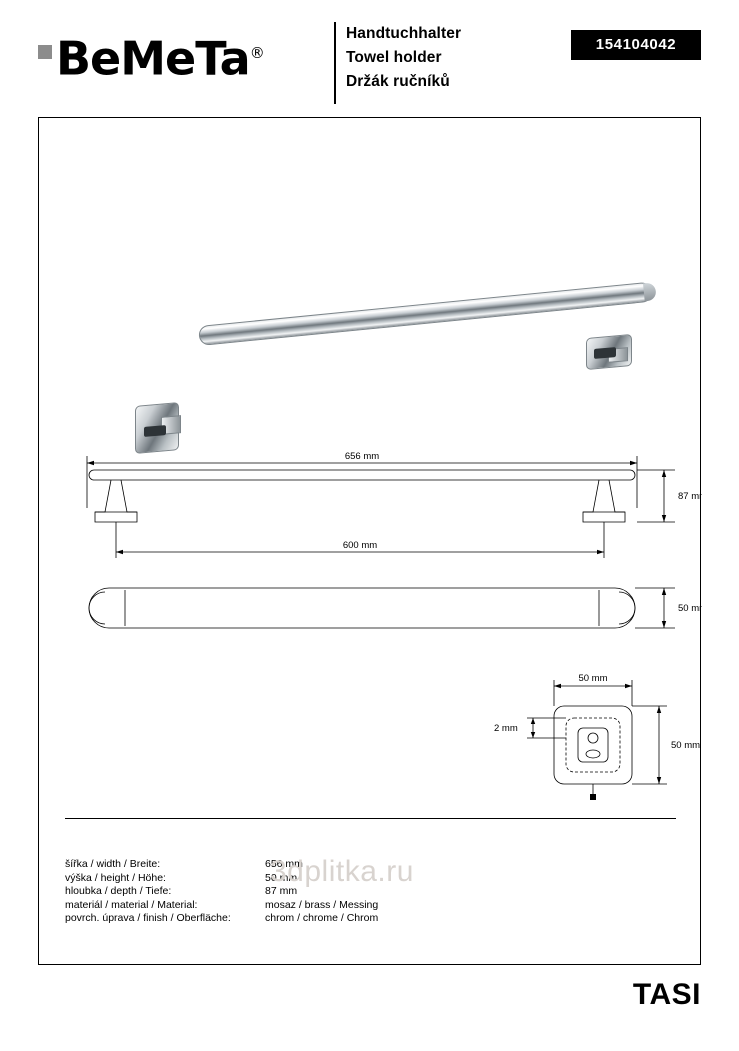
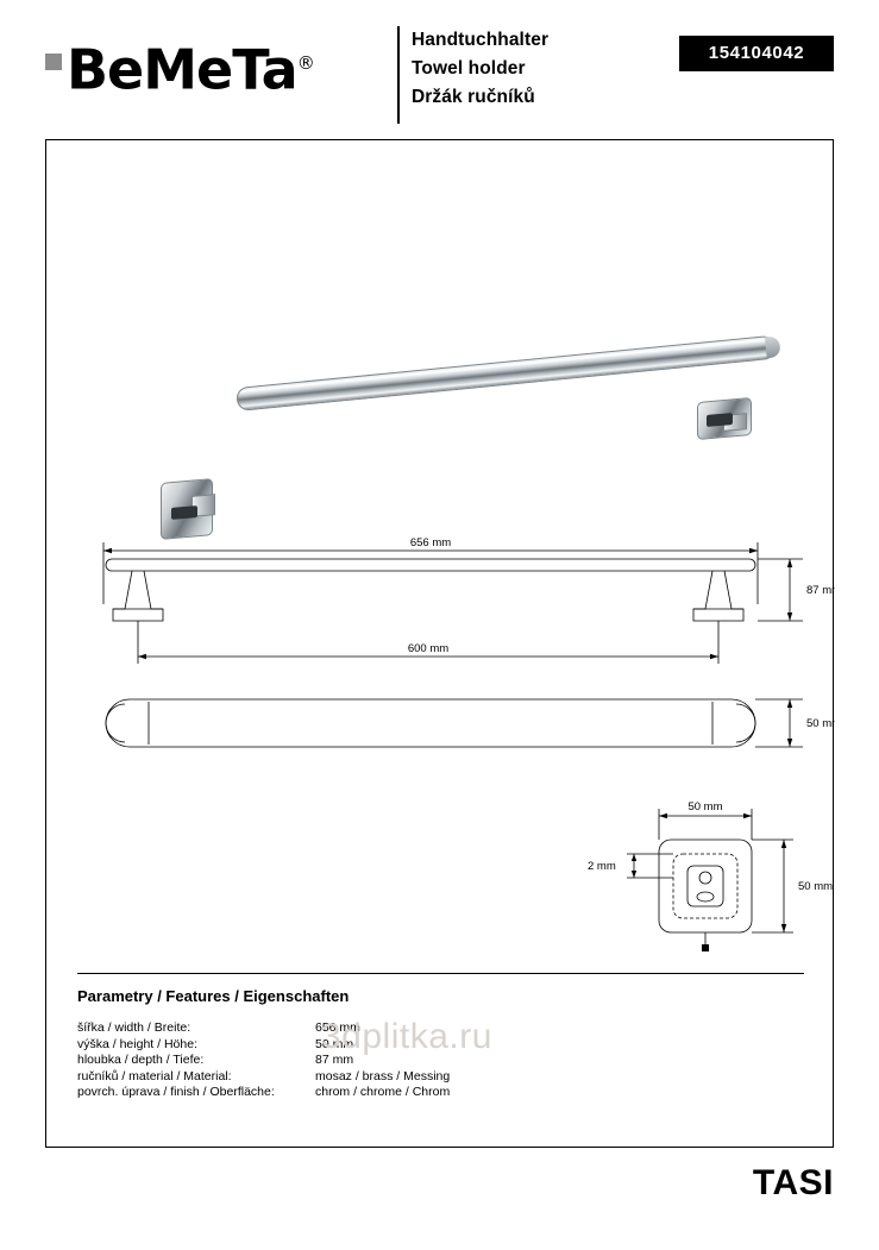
  BeMeTa®
  Handtuchhalter
  Towel holder
  Držák ručníků
  154104042
  656 mm
  600 mm
  87 m
  50 m
  50 mm
  50 mm
  2 mm
+ Parametry / Features / Eigenschaften
  šířka / width / Breite:	656 mm
  výška / height / Höhe:	50 mm
  hloubka / depth / Tiefe:	87 mm
- materiál / material / Material:	mosaz / brass / Messing
+ ručníků / material / Material:	mosaz / brass / Messing
  povrch. úprava / finish / Oberfläche:	chrom / chrome / Chrom
  3dplitka.ru
  TASI
